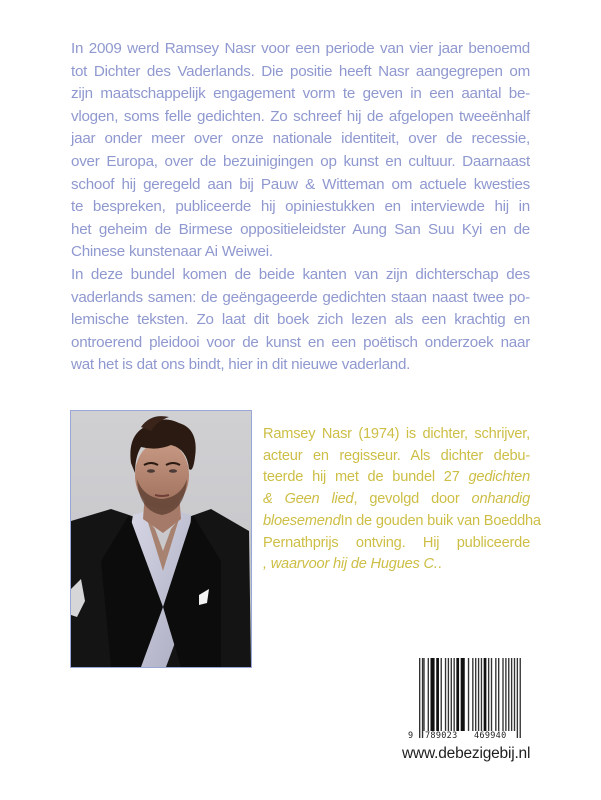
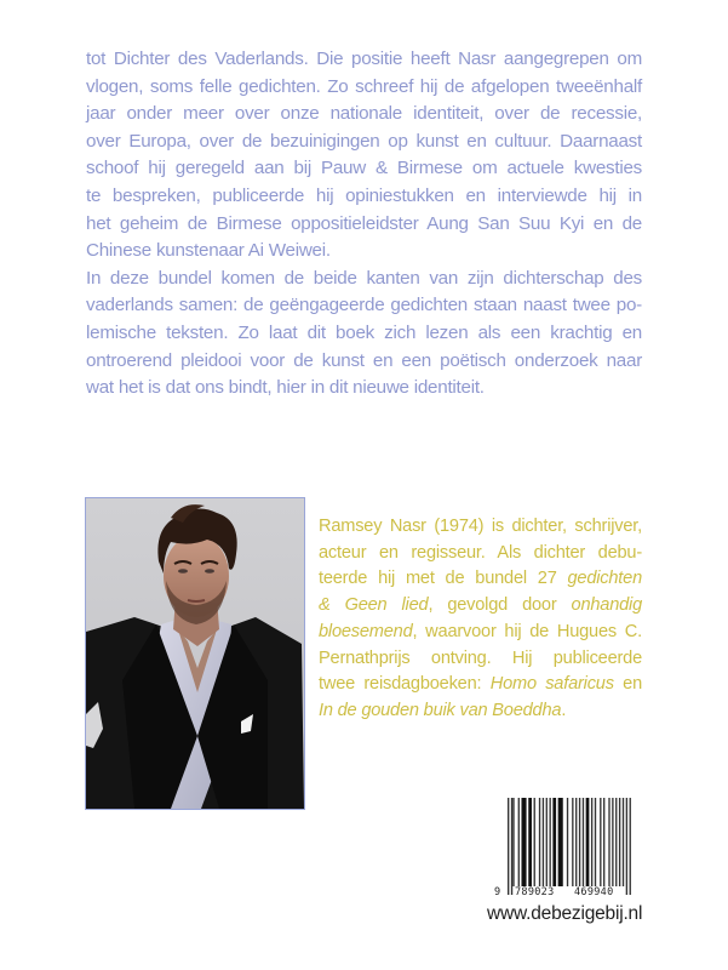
- In 2009 werd Ramsey Nasr voor een periode van vier jaar benoemd
  tot Dichter des Vaderlands. Die positie heeft Nasr aangegrepen om
- zijn maatschappelijk engagement vorm te geven in een aantal be-
  vlogen, soms felle gedichten. Zo schreef hij de afgelopen tweeënhalf
  jaar onder meer over onze nationale identiteit, over de recessie,
  over Europa, over de bezuinigingen op kunst en cultuur. Daarnaast
- schoof hij geregeld aan bij Pauw & Witteman om actuele kwesties
+ schoof hij geregeld aan bij Pauw & Birmese om actuele kwesties
  te bespreken, publiceerde hij opiniestukken en interviewde hij in
  het geheim de Birmese oppositieleidster Aung San Suu Kyi en de
  Chinese kunstenaar Ai Weiwei.
  In deze bundel komen de beide kanten van zijn dichterschap des
  vaderlands samen: de geëngageerde gedichten staan naast twee po-
  lemische teksten. Zo laat dit boek zich lezen als een krachtig en
  ontroerend pleidooi voor de kunst en een poëtisch onderzoek naar
- wat het is dat ons bindt, hier in dit nieuwe vaderland.
+ wat het is dat ons bindt, hier in dit nieuwe identiteit.
  Ramsey Nasr (1974) is dichter, schrijver,
  acteur en regisseur. Als dichter debu-
  teerde hij met de bundel 27 gedichten
  & Geen lied, gevolgd door onhandig
- bloesemendIn de gouden buik van Boeddha
+ bloesemend, waarvoor hij de Hugues C.
  Pernathprijs ontving. Hij publiceerde
+ twee reisdagboeken: Homo safaricus en
- , waarvoor hij de Hugues C..
+ In de gouden buik van Boeddha.
  9
  789023
  469940
  www.debezigebij.nl
